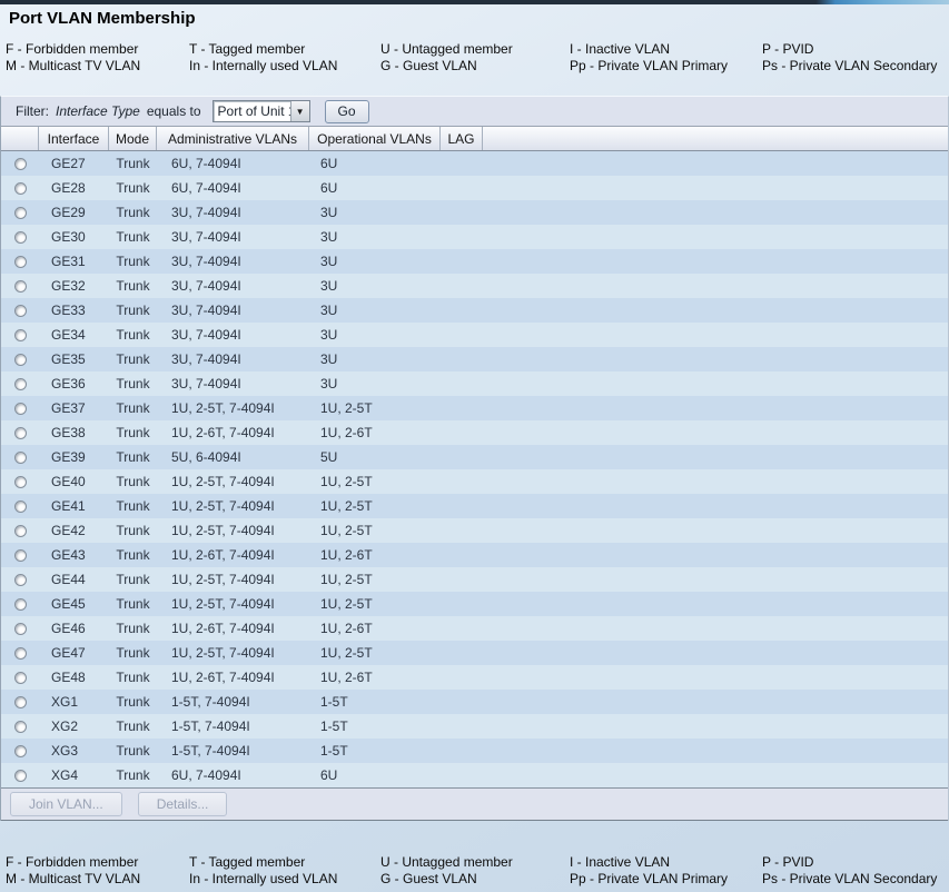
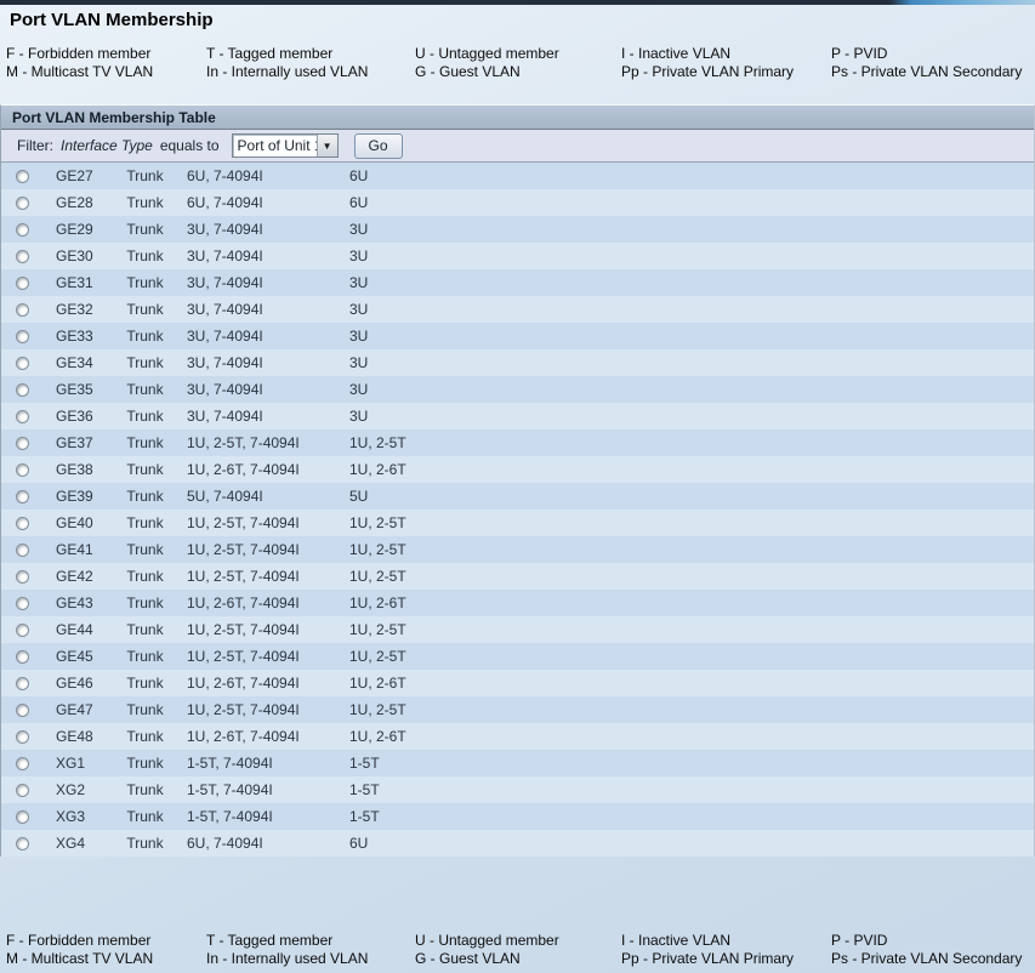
  Port VLAN Membership
  F - Forbidden member
  M - Multicast TV VLAN
  T - Tagged member
  In - Internally used VLAN
  U - Untagged member
  G - Guest VLAN
  I - Inactive VLAN
  Pp - Private VLAN Primary
  P - PVID
  Ps - Private VLAN Secondary
+ Port VLAN Membership Table
  Filter:
  Interface Type
  equals to
  Port of Unit
  ▼
  Go
- Interface
- Mode
- Administrative VLANs
- Operational VLANs
- LAG
  GE27
  Trunk
  6U, 7-4094I
  6U
  GE28
  Trunk
  6U, 7-4094I
  6U
  GE29
  Trunk
  3U, 7-4094I
  3U
  GE30
  Trunk
  3U, 7-4094I
  3U
  GE31
  Trunk
  3U, 7-4094I
  3U
  GE32
  Trunk
  3U, 7-4094I
  3U
  GE33
  Trunk
  3U, 7-4094I
  3U
  GE34
  Trunk
  3U, 7-4094I
  3U
  GE35
  Trunk
  3U, 7-4094I
  3U
  GE36
  Trunk
  3U, 7-4094I
  3U
  GE37
  Trunk
  1U, 2-5T, 7-4094I
  1U, 2-5T
  GE38
  Trunk
  1U, 2-6T, 7-4094I
  1U, 2-6T
  GE39
  Trunk
- 5U, 6-4094I
+ 5U, 7-4094I
  5U
  GE40
  Trunk
  1U, 2-5T, 7-4094I
  1U, 2-5T
  GE41
  Trunk
  1U, 2-5T, 7-4094I
  1U, 2-5T
  GE42
  Trunk
  1U, 2-5T, 7-4094I
  1U, 2-5T
  GE43
  Trunk
  1U, 2-6T, 7-4094I
  1U, 2-6T
  GE44
  Trunk
  1U, 2-5T, 7-4094I
  1U, 2-5T
  GE45
  Trunk
  1U, 2-5T, 7-4094I
  1U, 2-5T
  GE46
  Trunk
  1U, 2-6T, 7-4094I
  1U, 2-6T
  GE47
  Trunk
  1U, 2-5T, 7-4094I
  1U, 2-5T
  GE48
  Trunk
  1U, 2-6T, 7-4094I
  1U, 2-6T
  XG1
  Trunk
  1-5T, 7-4094I
  1-5T
  XG2
  Trunk
  1-5T, 7-4094I
  1-5T
  XG3
  Trunk
  1-5T, 7-4094I
  1-5T
  XG4
  Trunk
  6U, 7-4094I
  6U
- Join VLAN...
- Details...
  F - Forbidden member
  M - Multicast TV VLAN
  T - Tagged member
  In - Internally used VLAN
  U - Untagged member
  G - Guest VLAN
  I - Inactive VLAN
  Pp - Private VLAN Primary
  P - PVID
  Ps - Private VLAN Secondary
